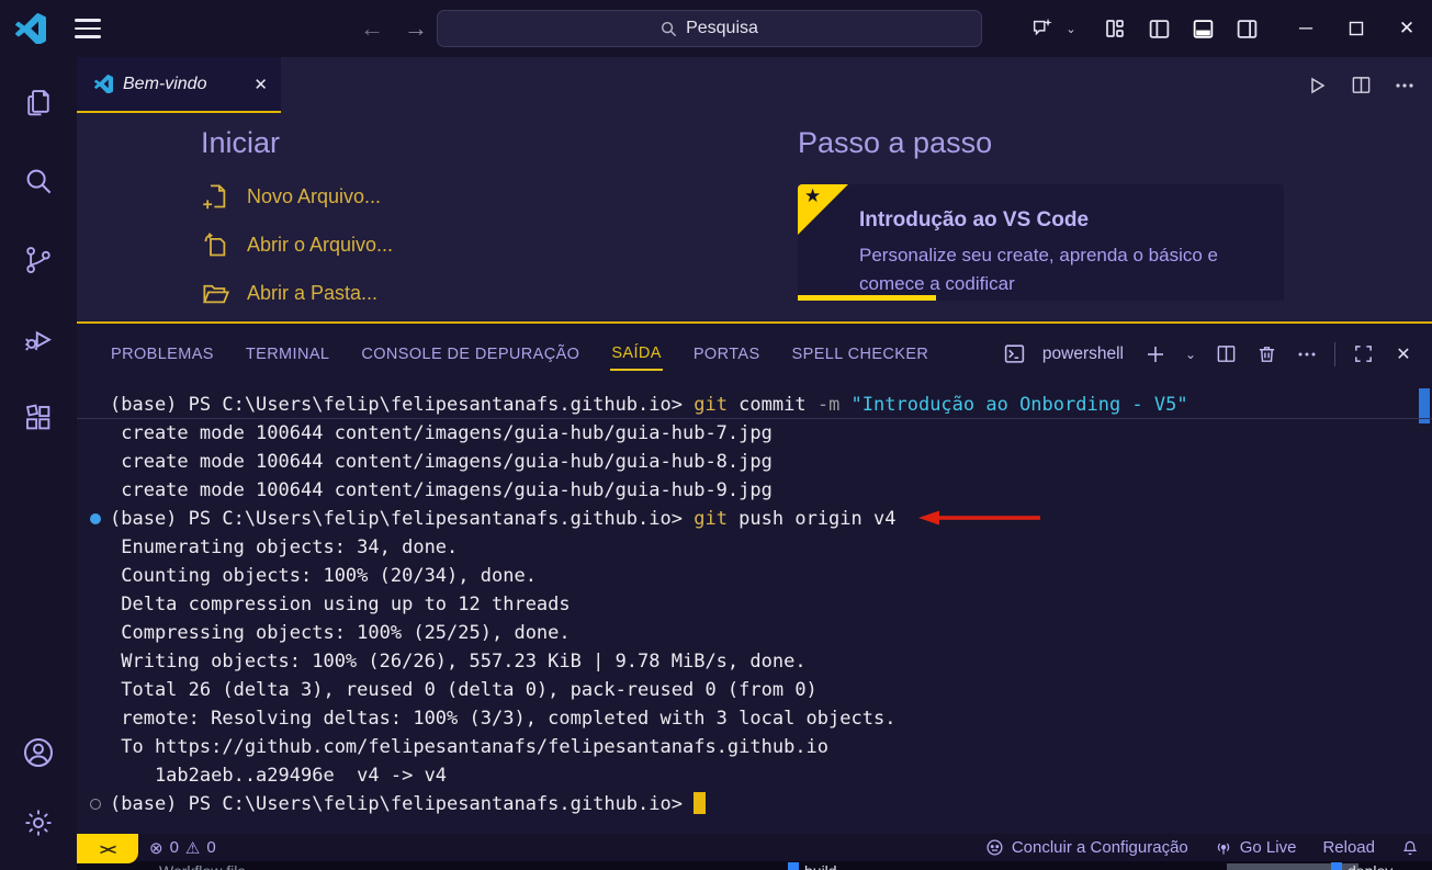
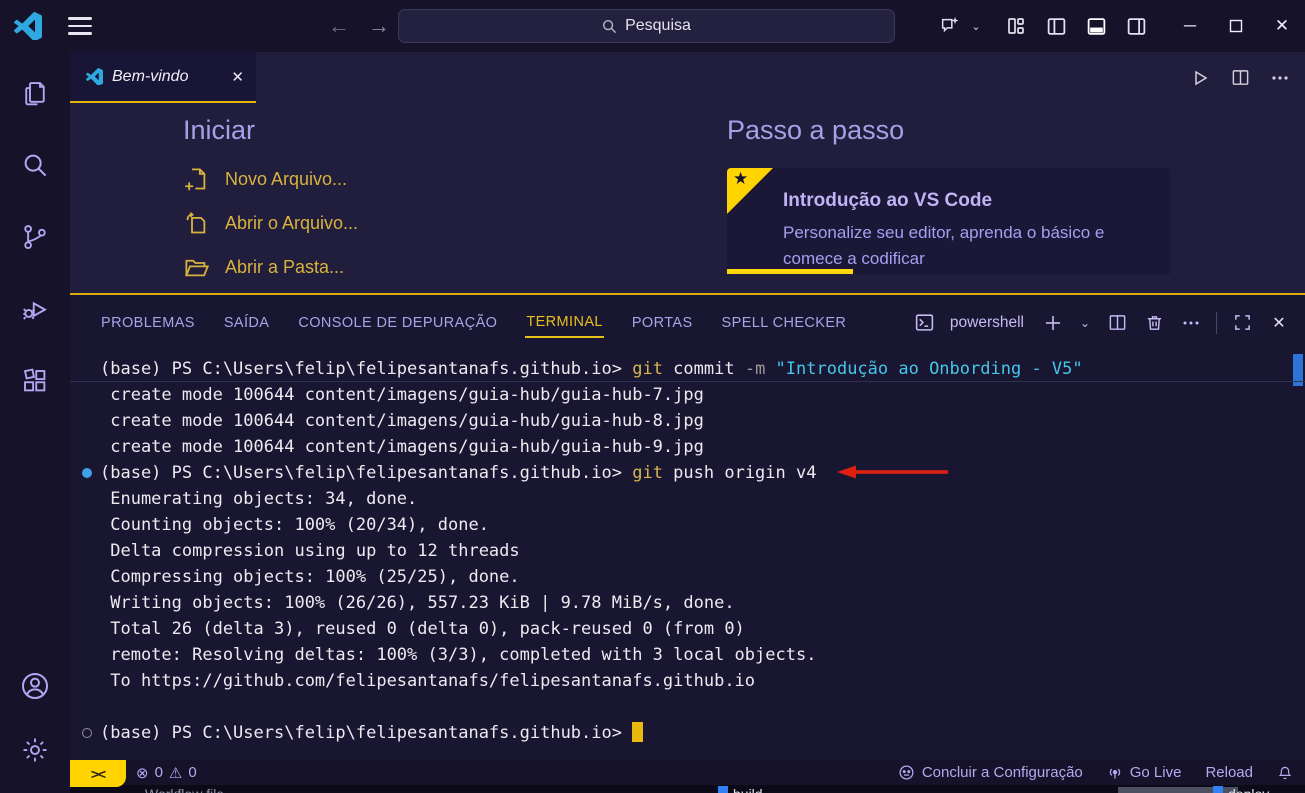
  ←
  →
  Pesquisa
  ⌄
  ─
  ✕
  Bem-vindo
  ✕
  Iniciar
  Novo Arquivo...
  Abrir o Arquivo...
  Abrir a Pasta...
  Passo a passo
  ★
  Introdução ao VS Code
- Personalize seu create, aprenda o básico e comece a codificar
+ Personalize seu editor, aprenda o básico e comece a codificar
  PROBLEMAS
- TERMINAL
+ SAÍDA
  CONSOLE DE DEPURAÇÃO
- SAÍDA
+ TERMINAL
  PORTAS
  SPELL CHECKER
  powershell
  ⌄
  ✕
  (base) PS C:\Users\felip\felipesantanafs.github.io> git commit -m "Introdução ao Onbording - V5"
  create mode 100644 content/imagens/guia-hub/guia-hub-7.jpg
  create mode 100644 content/imagens/guia-hub/guia-hub-8.jpg
  create mode 100644 content/imagens/guia-hub/guia-hub-9.jpg
  (base) PS C:\Users\felip\felipesantanafs.github.io> git push origin v4
  Enumerating objects: 34, done.
  Counting objects: 100% (20/34), done.
  Delta compression using up to 12 threads
  Compressing objects: 100% (25/25), done.
  Writing objects: 100% (26/26), 557.23 KiB | 9.78 MiB/s, done.
  Total 26 (delta 3), reused 0 (delta 0), pack-reused 0 (from 0)
  remote: Resolving deltas: 100% (3/3), completed with 3 local objects.
  To https://github.com/felipesantanafs/felipesantanafs.github.io
- 1ab2aeb..a29496e v4 -> v4
  (base) PS C:\Users\felip\felipesantanafs.github.io>
  ><
  ⊗
  0
  ⚠
  0
  Concluir a Configuração
  Go Live
  Reload
